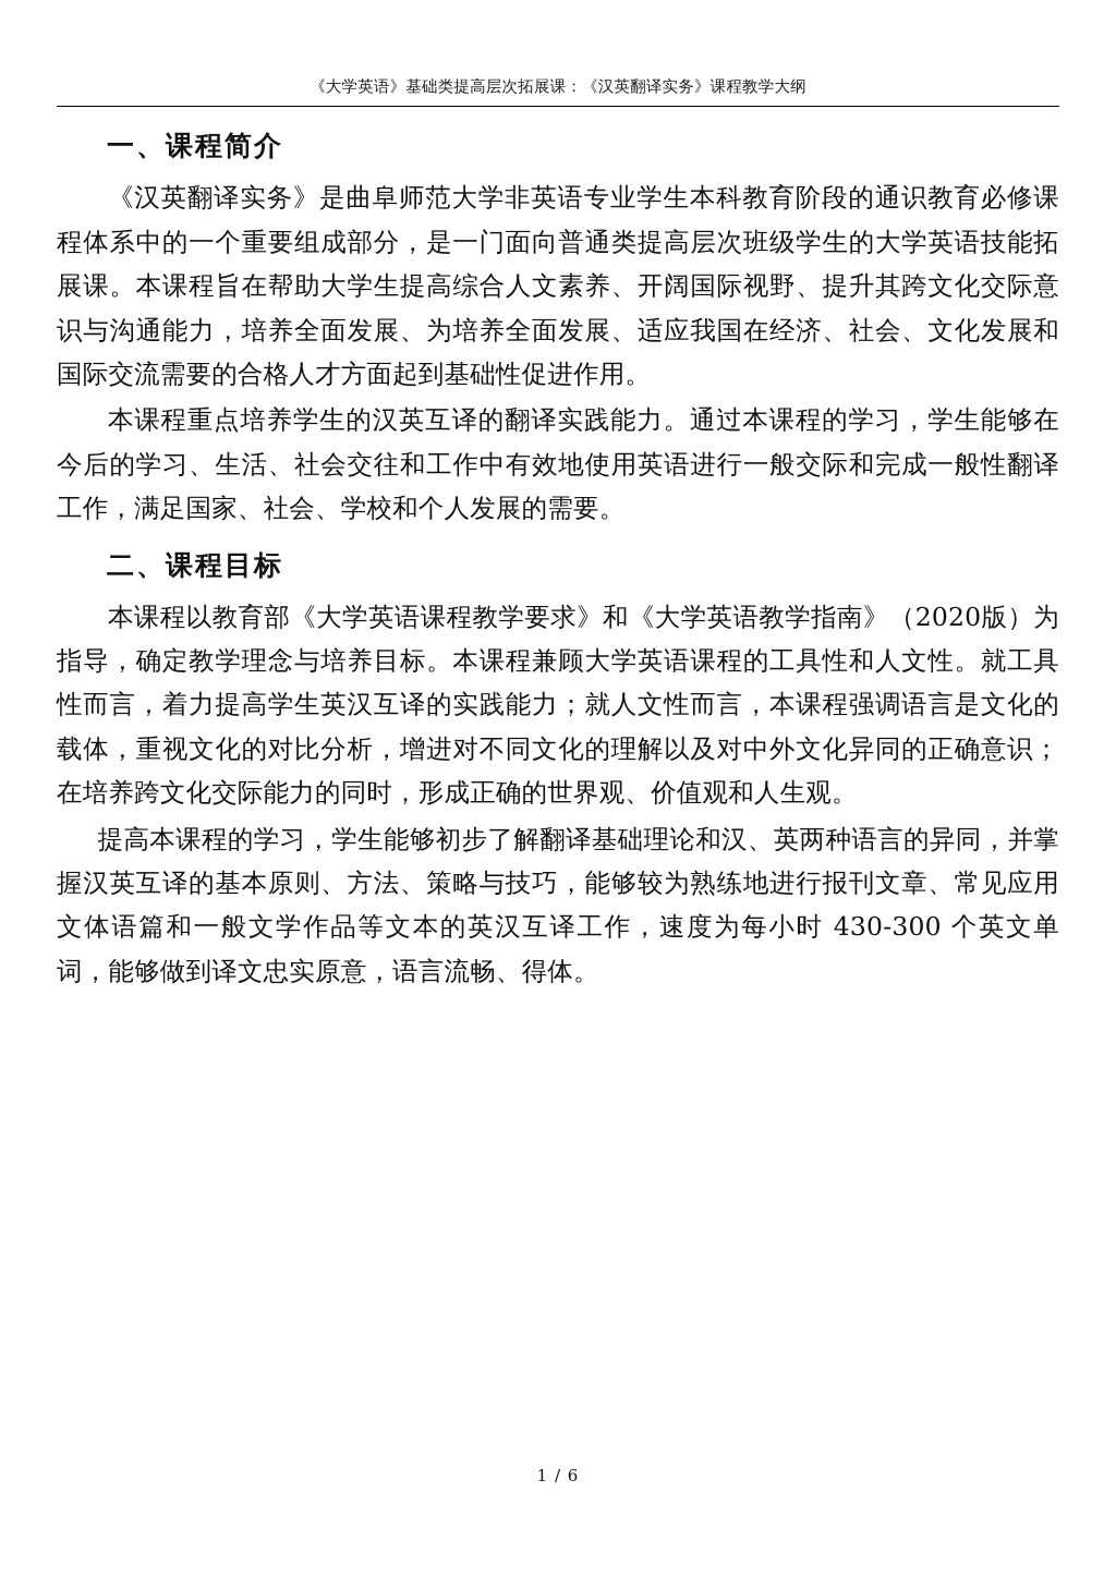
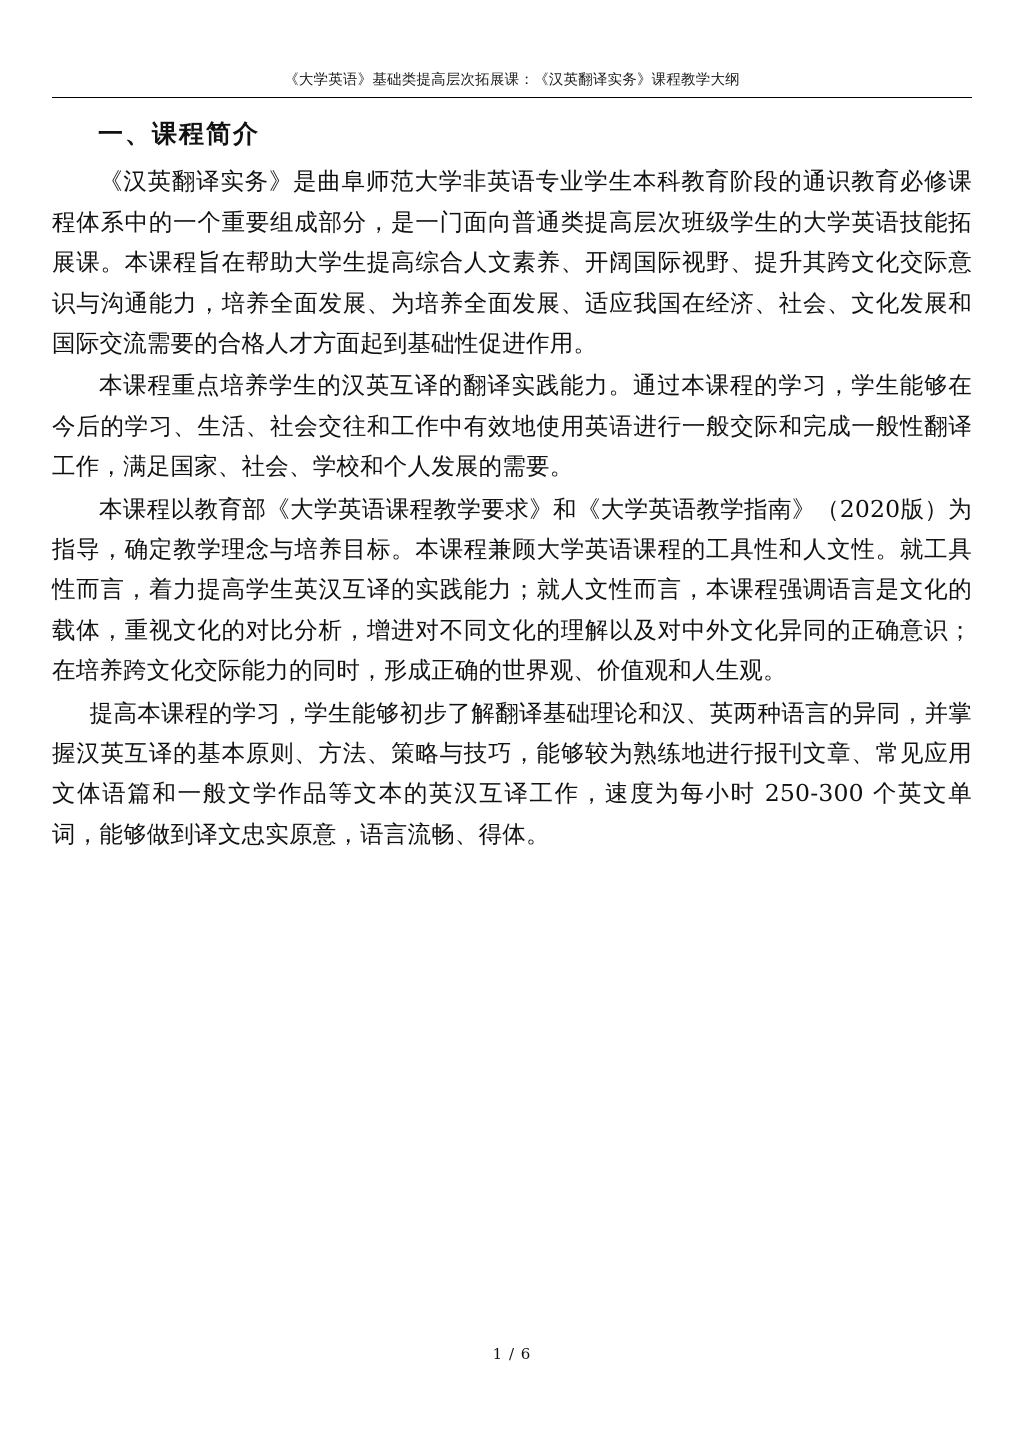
  《大学英语》基础类提高层次拓展课：《汉英翻译实务》课程教学大纲
  一、课程简介
  《汉英翻译实务》是曲阜师范大学非英语专业学生本科教育阶段的通识教育必修课程体系中的一个重要组成部分，是一门面向普通类提高层次班级学生的大学英语技能拓展课。本课程旨在帮助大学生提高综合人文素养、开阔国际视野、提升其跨文化交际意识与沟通能力，培养全面发展、为培养全面发展、适应我国在经济、社会、文化发展和国际交流需要的合格人才方面起到基础性促进作用。
  本课程重点培养学生的汉英互译的翻译实践能力。通过本课程的学习，学生能够在今后的学习、生活、社会交往和工作中有效地使用英语进行一般交际和完成一般性翻译工作，满足国家、社会、学校和个人发展的需要。
- 二、课程目标
  本课程以教育部《大学英语课程教学要求》和《大学英语教学指南》（2020版）为指导，确定教学理念与培养目标。本课程兼顾大学英语课程的工具性和人文性。就工具性而言，着力提高学生英汉互译的实践能力；就人文性而言，本课程强调语言是文化的载体，重视文化的对比分析，增进对不同文化的理解以及对中外文化异同的正确意识；在培养跨文化交际能力的同时，形成正确的世界观、价值观和人生观。
- 提高本课程的学习，学生能够初步了解翻译基础理论和汉、英两种语言的异同，并掌握汉英互译的基本原则、方法、策略与技巧，能够较为熟练地进行报刊文章、常见应用文体语篇和一般文学作品等文本的英汉互译工作，速度为每小时 430-300 个英文单词，能够做到译文忠实原意，语言流畅、得体。
+ 提高本课程的学习，学生能够初步了解翻译基础理论和汉、英两种语言的异同，并掌握汉英互译的基本原则、方法、策略与技巧，能够较为熟练地进行报刊文章、常见应用文体语篇和一般文学作品等文本的英汉互译工作，速度为每小时 250-300 个英文单词，能够做到译文忠实原意，语言流畅、得体。
  1 / 6
